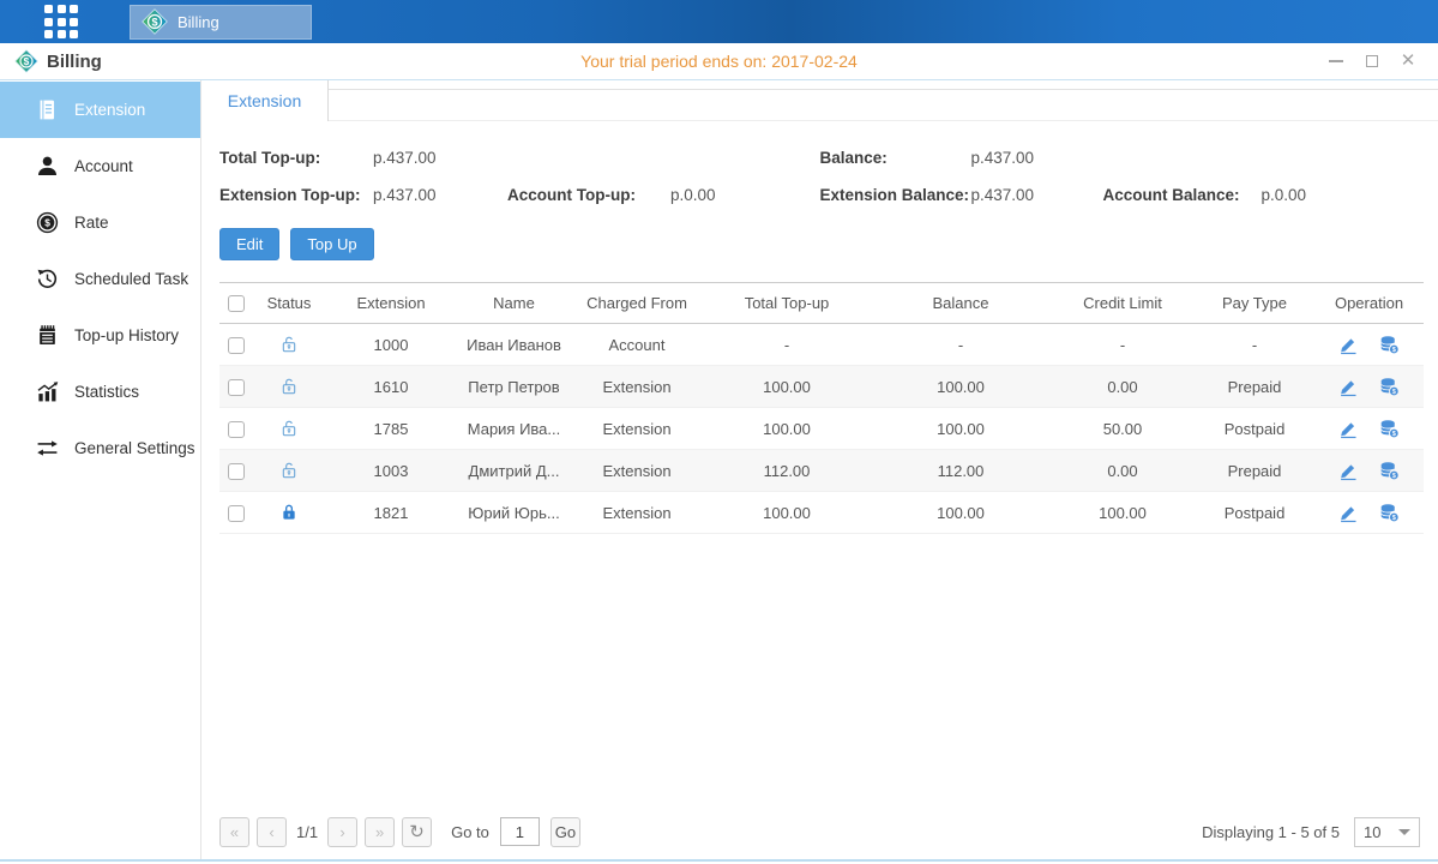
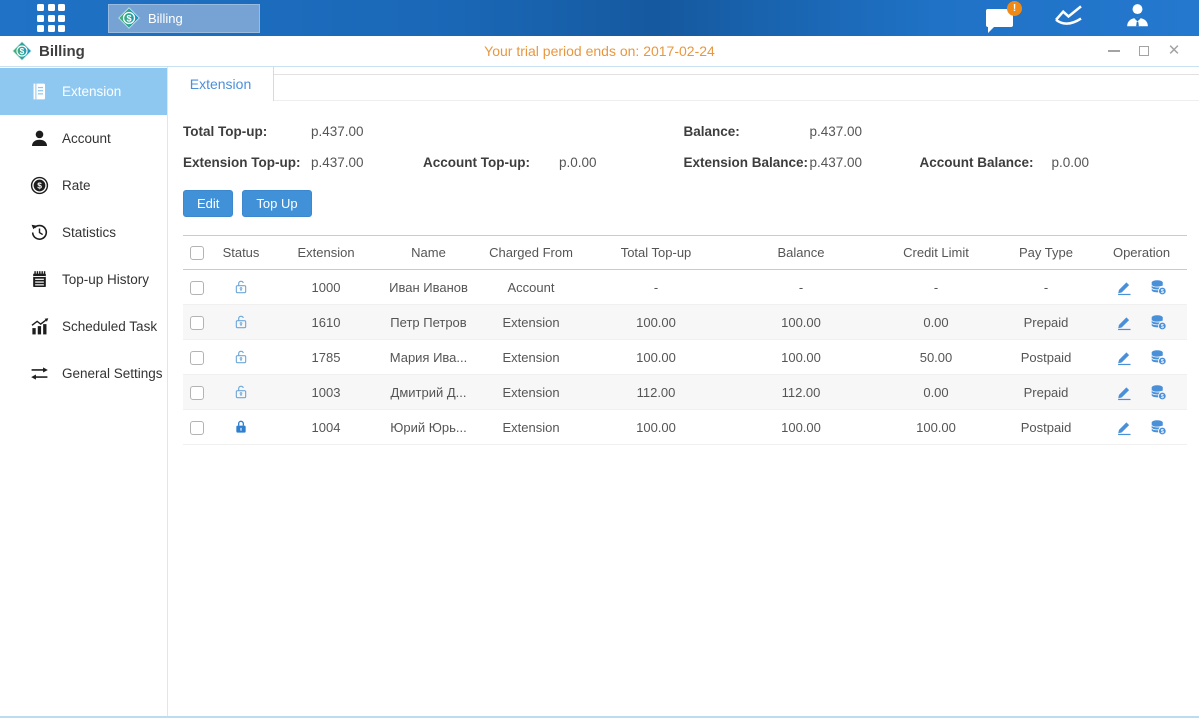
  Billing
+ !
  Your trial period ends on: 2017-02-24
  Billing
  ✕
  Extension
  Account
  Rate
- Scheduled Task
+ Statistics
  Top-up History
- Statistics
+ Scheduled Task
  General Settings
  Extension
  Total Top-up:
  p.437.00
  Extension Top-up:
  p.437.00
  Account Top-up:
  p.0.00
  Balance:
  p.437.00
  Extension Balance:
  p.437.00
  Account Balance:
  p.0.00
  Edit
  Top Up
  	Status	Extension	Name	Charged From	Total Top-up	Balance	Credit Limit	Pay Type	Operation
  		1000	Иван Иванов	Account	-	-	-	-
  		1610	Петр Петров	Extension	100.00	100.00	0.00	Prepaid
  		1785	Мария Ива...	Extension	100.00	100.00	50.00	Postpaid
  		1003	Дмитрий Д...	Extension	112.00	112.00	0.00	Prepaid
- 		1821	Юрий Юрь...	Extension	100.00	100.00	100.00	Postpaid
+ 		1004	Юрий Юрь...	Extension	100.00	100.00	100.00	Postpaid
- «
- ‹
- 1/1
- ›
- »
- ↻
- Go to
- 1
- Go
- Displaying 1 - 5 of 5
- 10
